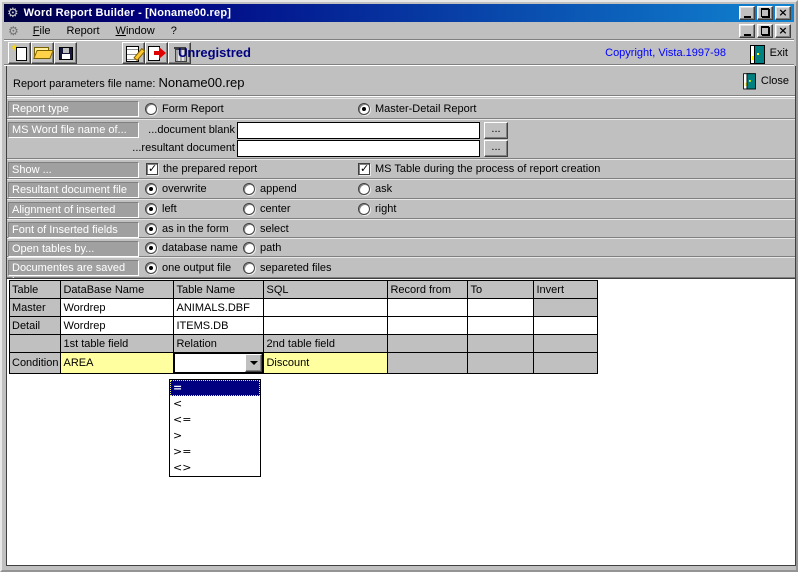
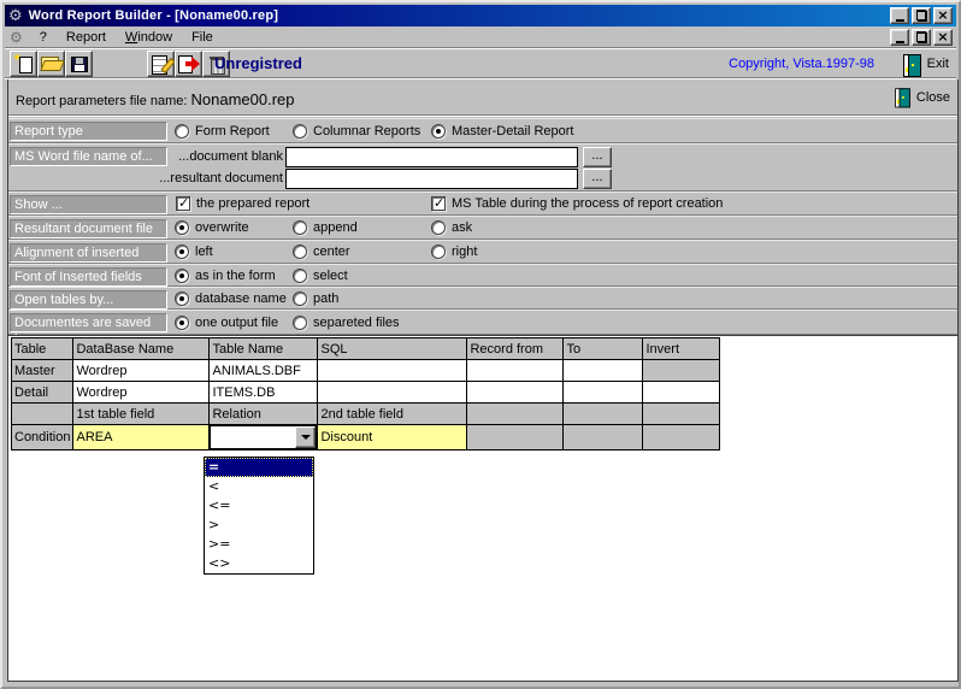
  ⚙
  Word Report Builder - [Noname00.rep]
  ×
  ⚙
- File
+ ?
  Report
  Window
- ?
+ File
  ×
  Unregistred
  Copyright, Vista.1997-98
  Exit
  Report parameters file name: Noname00.rep
  Close
  Report type
  Form Report
+ Columnar Reports
  Master-Detail Report
  MS Word file name of...
  ...document blank
  ...
  ...resultant document
  ...
  Show ...
  the prepared report
  MS Table during the process of report creation
  Resultant document file
  overwrite
  append
  ask
  Alignment of inserted
  left
  center
  right
  Font of Inserted fields
  as in the form
  select
  Open tables by...
  database name
  path
  Documentes are saved
  one output file
  separeted files
  Table	DataBase Name	Table Name	SQL	Record from	To	Invert
  Master	Wordrep	ANIMALS.DBF
  Detail	Wordrep	ITEMS.DB
  	1st table field	Relation	2nd table field
  Condition	AREA		Discount
  =
  <
  <=
  >
  >=
  <>
